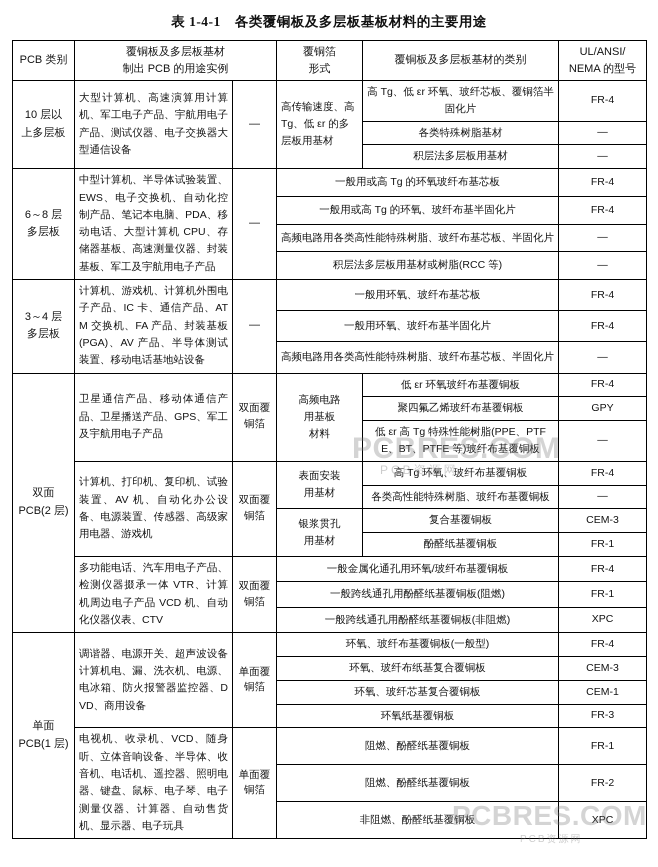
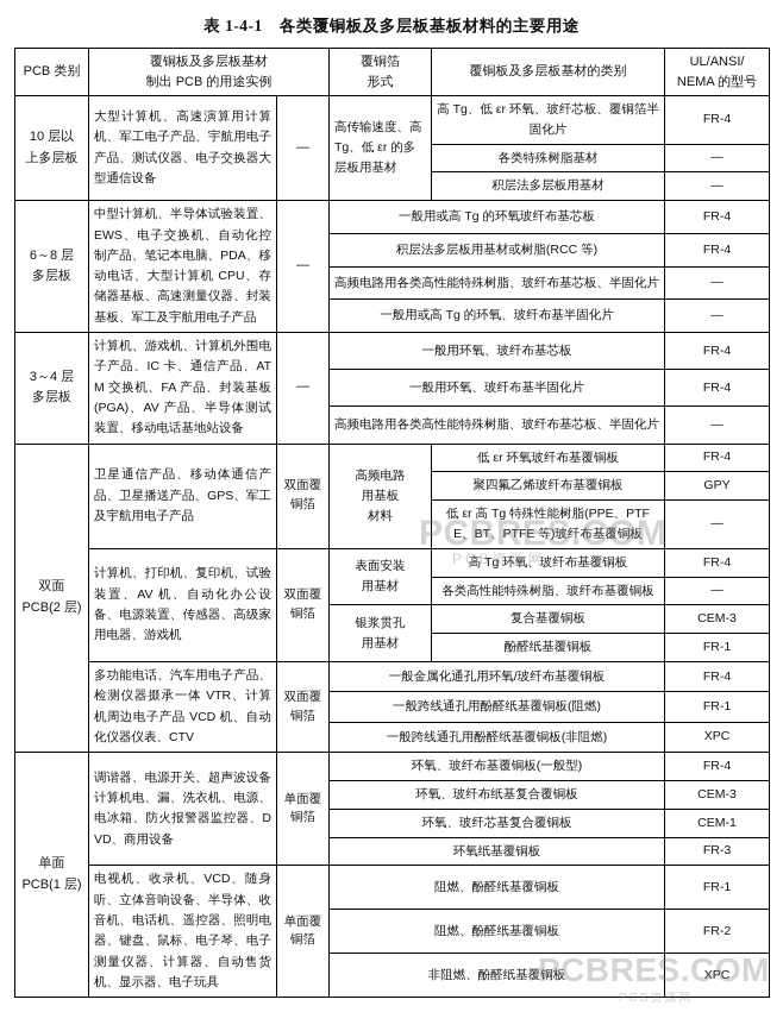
  表 1-4-1 各类覆铜板及多层板基板材料的主要用途
  PCB 类别	覆铜板及多层板基材 制出 PCB 的用途实例	覆铜箔 形式	覆铜板及多层板基材的类别	UL/ANSI/ NEMA 的型号
  10 层以 上多层板	大型计算机、高速演算用计算机、军工电子产品、宇航用电子产品、测试仪器、电子交换器大型通信设备	—	高传输速度、高 Tg、低 εr 的多层板用基材	高 Tg、低 εr 环氧、玻纤芯板、覆铜箔半固化片	FR-4
  各类特殊树脂基材	—
  积层法多层板用基材	—
  6～8 层 多层板	中型计算机、半导体试验装置、EWS、电子交换机、自动化控制产品、笔记本电脑、PDA、移动电话、大型计算机 CPU、存储器基板、高速测量仪器、封装基板、军工及宇航用电子产品	—	一般用或高 Tg 的环氧玻纤布基芯板	FR-4
- 一般用或高 Tg 的环氧、玻纤布基半固化片	FR-4
+ 积层法多层板用基材或树脂(RCC 等)	FR-4
  高频电路用各类高性能特殊树脂、玻纤布基芯板、半固化片	—
- 积层法多层板用基材或树脂(RCC 等)	—
+ 一般用或高 Tg 的环氧、玻纤布基半固化片	—
  3～4 层 多层板	计算机、游戏机、计算机外围电子产品、IC 卡、通信产品、ATM 交换机、FA 产品、封装基板(PGA)、AV 产品、半导体测试装置、移动电话基地站设备	—	一般用环氧、玻纤布基芯板	FR-4
  一般用环氧、玻纤布基半固化片	FR-4
  高频电路用各类高性能特殊树脂、玻纤布基芯板、半固化片	—
  双面 PCB(2 层)	卫星通信产品、移动体通信产品、卫星播送产品、GPS、军工及宇航用电子产品	双面覆 铜箔	高频电路 用基板 材料	低 εr 环氧玻纤布基覆铜板	FR-4
  聚四氟乙烯玻纤布基覆铜板	GPY
  低 εr 高 Tg 特殊性能树脂(PPE、PTFE、BT、PTFE 等)玻纤布基覆铜板	—
  计算机、打印机、复印机、试验装置、AV 机、自动化办公设备、电源装置、传感器、高级家用电器、游戏机	双面覆 铜箔	表面安装 用基材	高 Tg 环氧、玻纤布基覆铜板	FR-4
  各类高性能特殊树脂、玻纤布基覆铜板	—
  银浆贯孔 用基材	复合基覆铜板	CEM-3
  酚醛纸基覆铜板	FR-1
  多功能电话、汽车用电子产品、检测仪器掇承一体 VTR、计算机周边电子产品 VCD 机、自动化仪器仪表、CTV	双面覆 铜箔	一般金属化通孔用环氧/玻纤布基覆铜板	FR-4
  一般跨线通孔用酚醛纸基覆铜板(阻燃)	FR-1
  一般跨线通孔用酚醛纸基覆铜板(非阻燃)	XPC
  单面 PCB(1 层)	调谐器、电源开关、超声波设备计算机电、漏、洗衣机、电源、电冰箱、防火报警器监控器、DVD、商用设备	单面覆 铜箔	环氧、玻纤布基覆铜板(一般型)	FR-4
  环氧、玻纤布纸基复合覆铜板	CEM-3
  环氧、玻纤芯基复合覆铜板	CEM-1
  环氧纸基覆铜板	FR-3
  电视机、收录机、VCD、随身听、立体音响设备、半导体、收音机、电话机、遥控器、照明电器、键盘、鼠标、电子琴、电子测量仪器、计算器、自动售货机、显示器、电子玩具	单面覆 铜箔	阻燃、酚醛纸基覆铜板	FR-1
  阻燃、酚醛纸基覆铜板	FR-2
  非阻燃、酚醛纸基覆铜板	XPC
  PCBRES.COM
  PCB资源网
  PCBRES.COM
  PCB资源网
